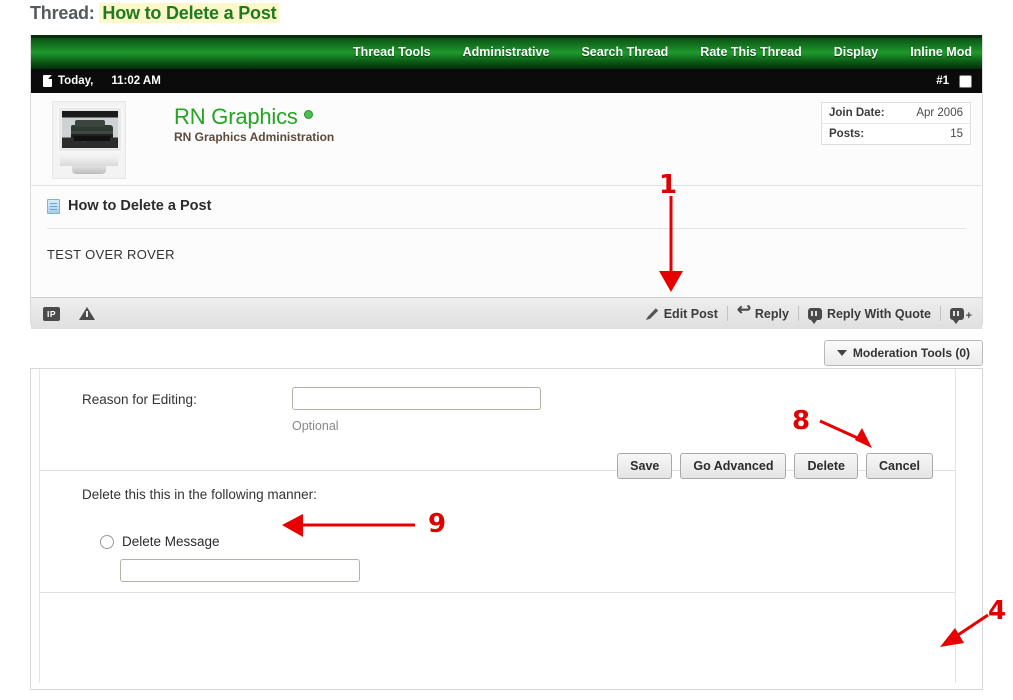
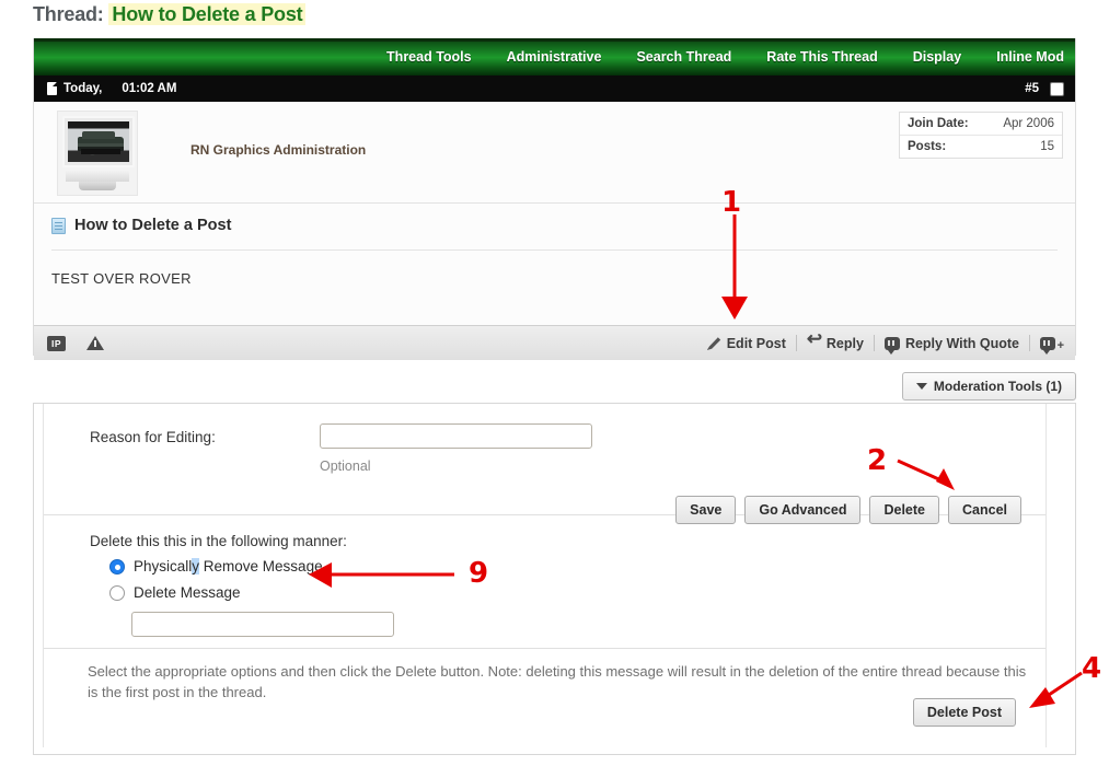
  Thread: How to Delete a Post
  Thread Tools
  Administrative
  Search Thread
  Rate This Thread
  Display
  Inline Mod
  Today,
- 11:02 AM
+ 01:02 AM
- #1
+ #5
- RN Graphics
  RN Graphics Administration
  Join Date:
  Apr 2006
  Posts:
  15
  How to Delete a Post
  TEST OVER ROVER
  IP
  Edit Post
  Reply
  Reply With Quote
  +
- Moderation Tools (0)
+ Moderation Tools (1)
  Reason for Editing:
  Optional
  Save
  Go Advanced
  Delete
  Cancel
  Delete this this in the following manner:
+ Physically Remove Message
  Delete Message
+ Select the appropriate options and then click the Delete button. Note: deleting this message will result in the deletion of the entire thread because this is the first post in the thread.
+ Delete Post
  1
- 8
+ 2
  9
  4
